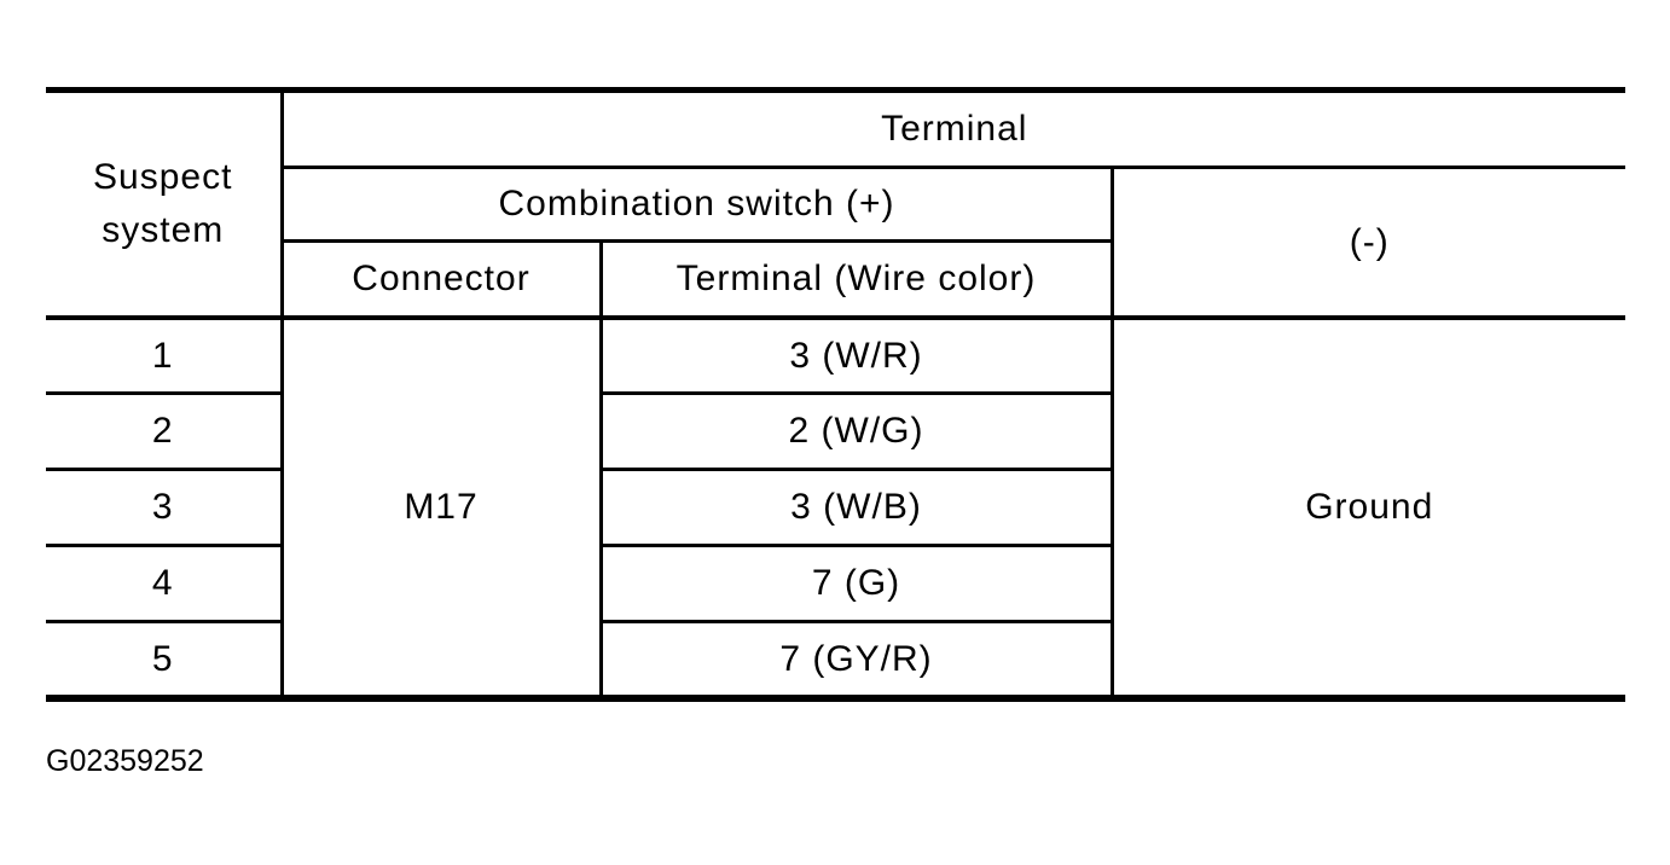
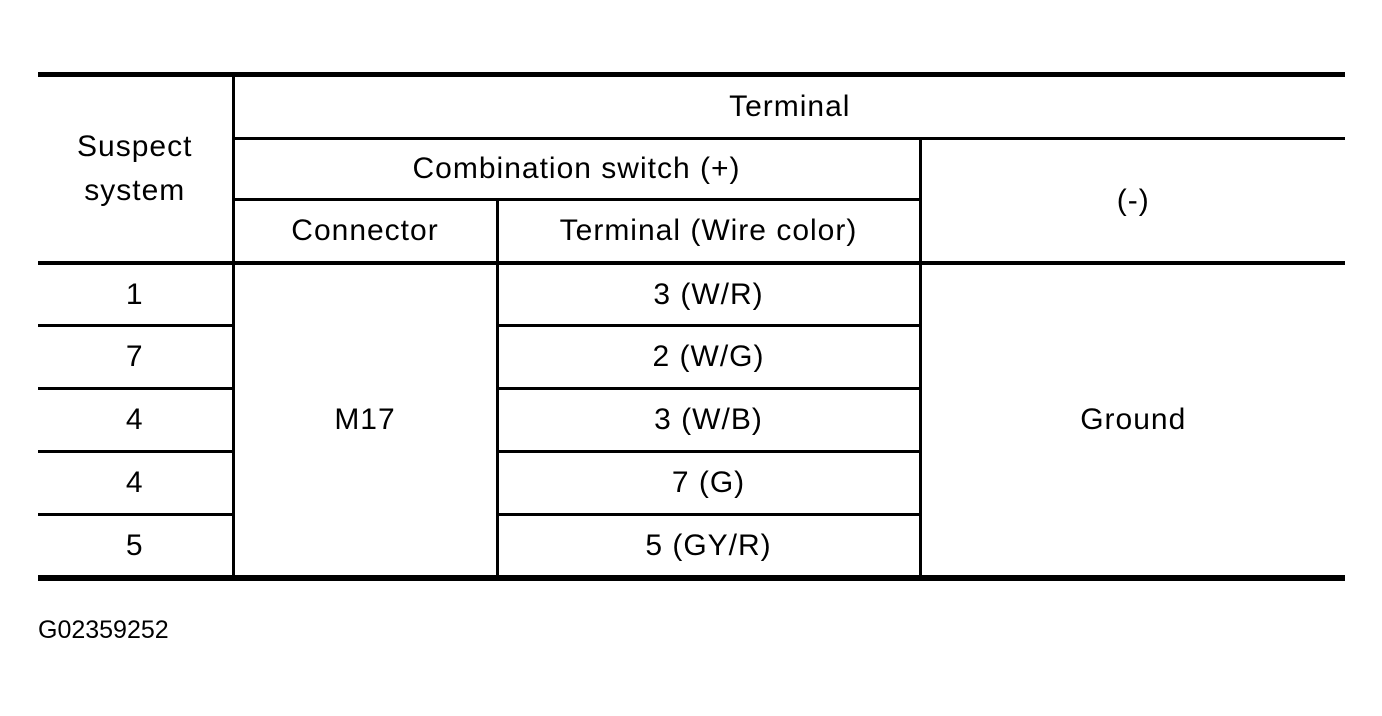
  Suspect system	Terminal
  Combination switch (+)	(-)
  Connector	Terminal (Wire color)
  1	M17	3 (W/R)	Ground
- 2	2 (W/G)
+ 7	2 (W/G)
- 3	3 (W/B)
+ 4	3 (W/B)
  4	7 (G)
- 5	7 (GY/R)
+ 5	5 (GY/R)
  G02359252
